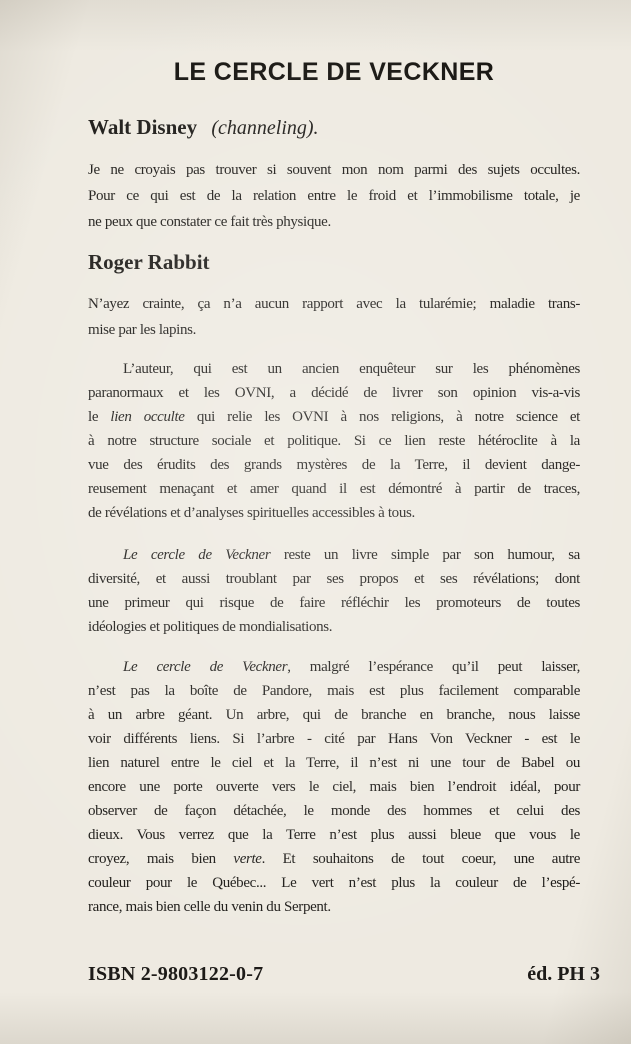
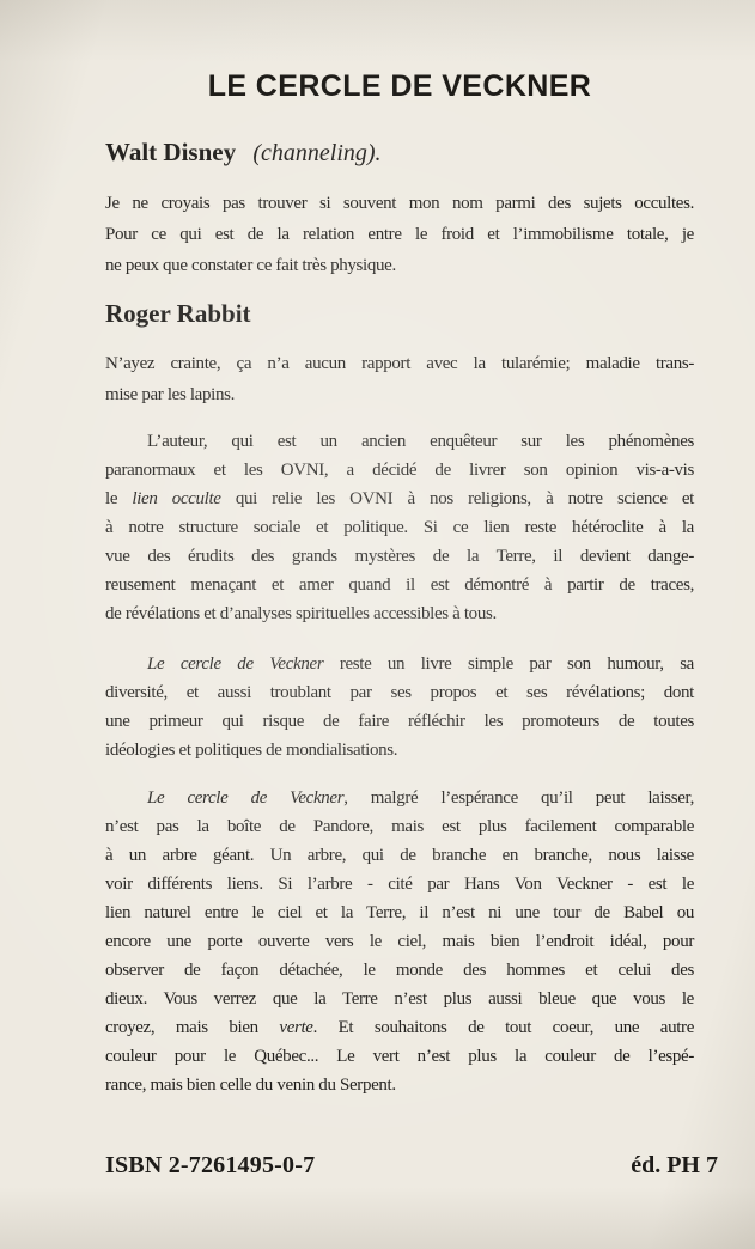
- ISBN 2-9803122-0-7
+ ISBN 2-7261495-0-7
- éd. PH 3
+ éd. PH 7
